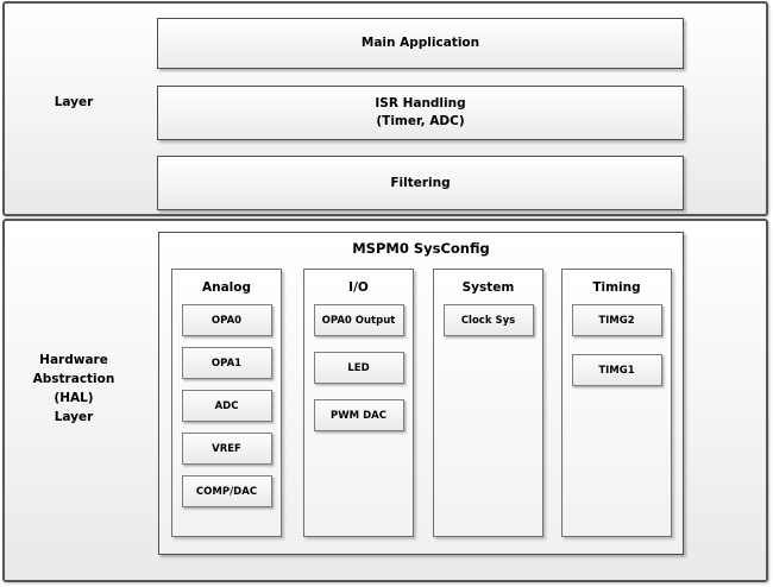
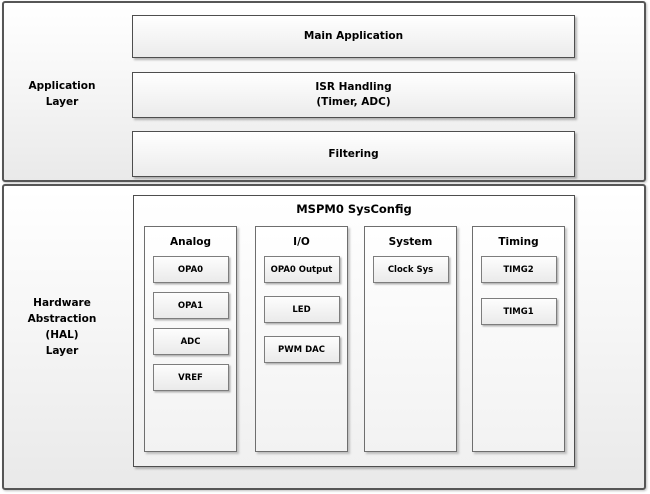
+ Application
  Layer
  Main Application
  ISR Handling
  (Timer, ADC)
  Filtering
  Hardware
  Abstraction
  (HAL)
  Layer
  MSPM0 SysConfig
  Analog
  OPA0
  OPA1
  ADC
  VREF
- COMP/DAC
  I/O
  OPA0 Output
  LED
  PWM DAC
  System
  Clock Sys
  Timing
  TIMG2
  TIMG1
